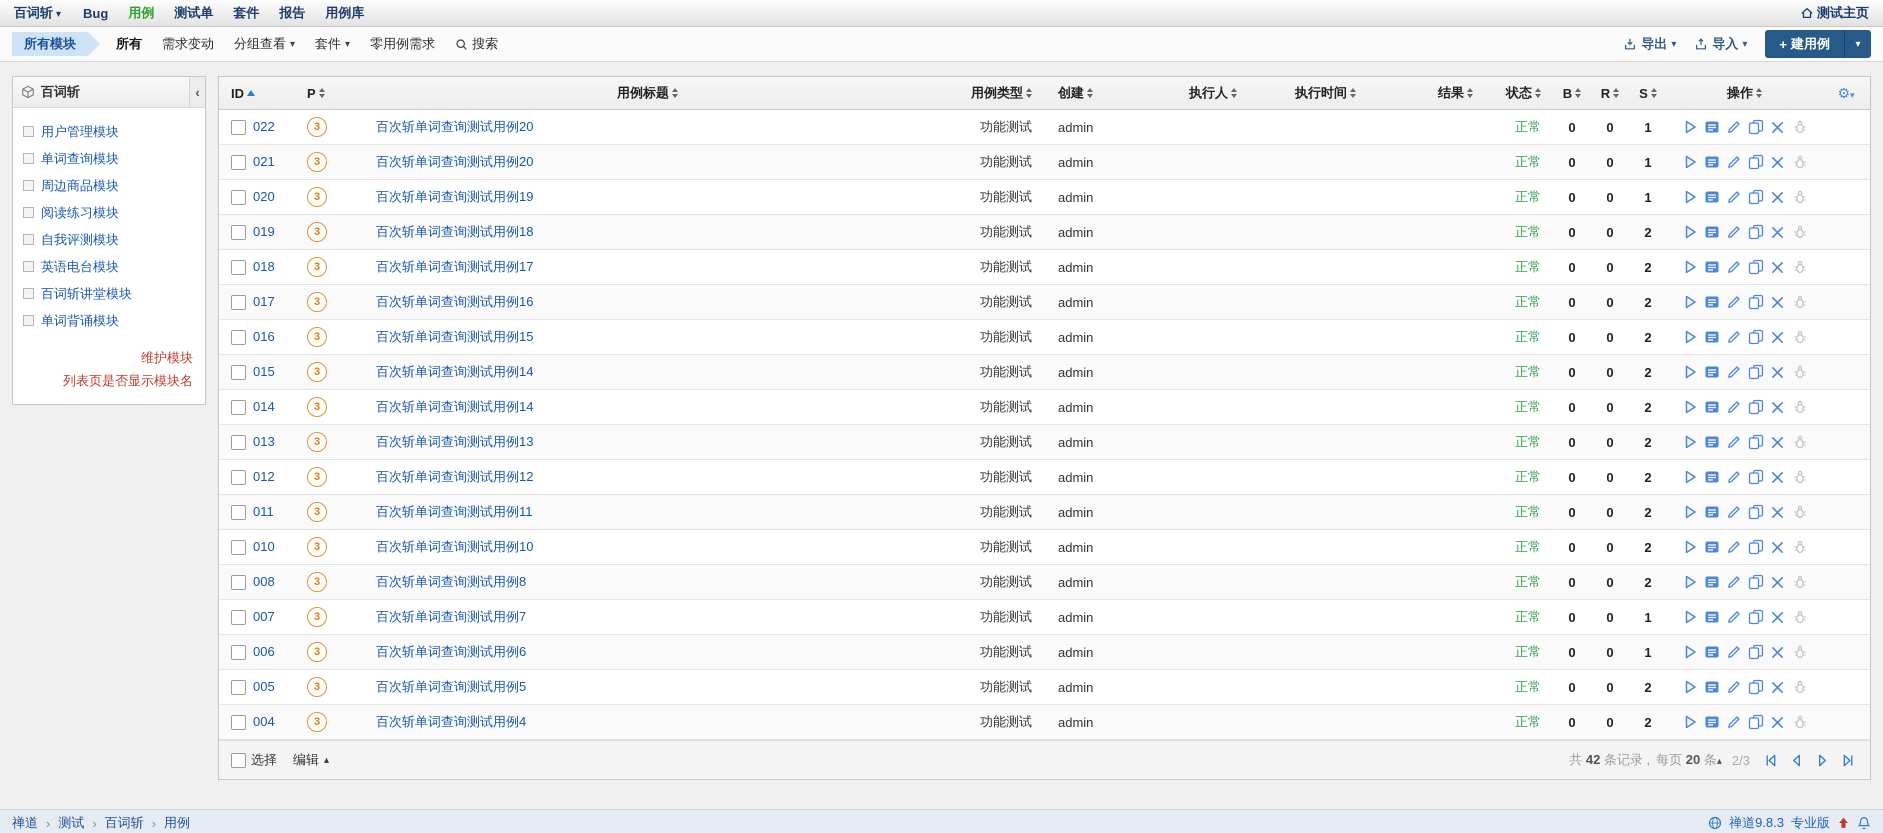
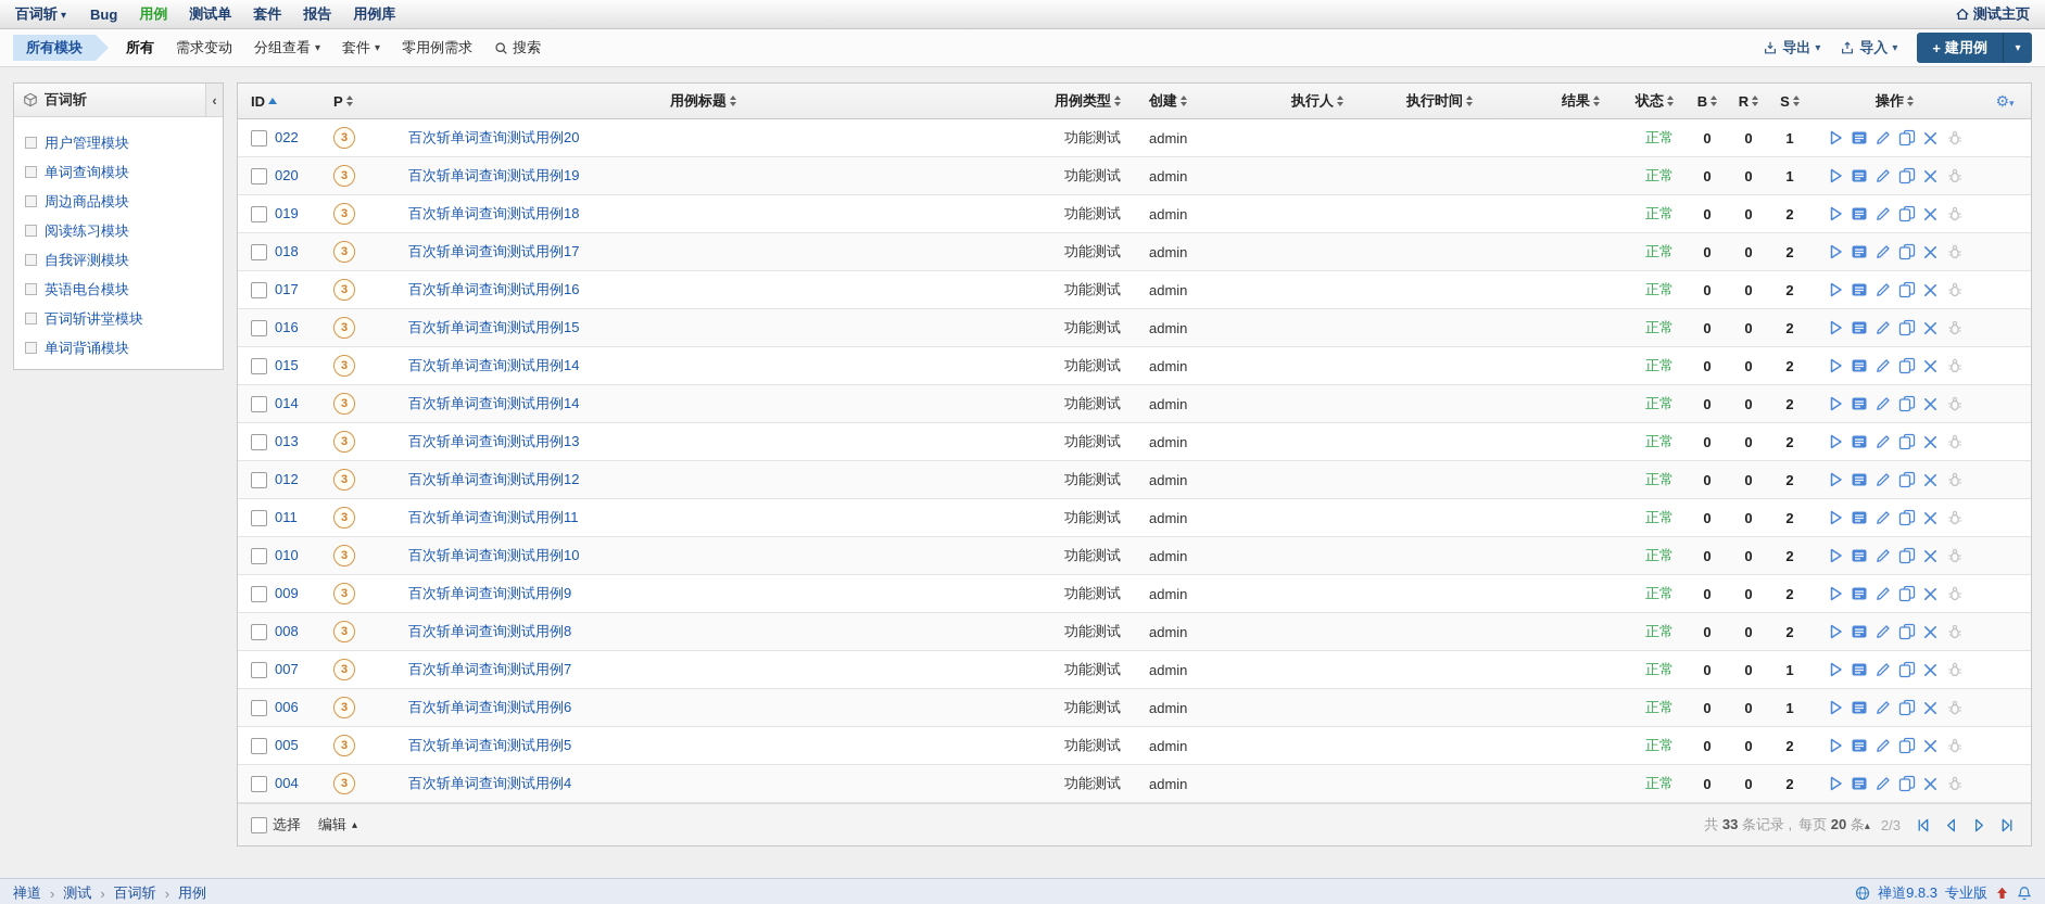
  百词斩 ▾
  Bug
  用例
  测试单
  套件
  报告
  用例库
  测试主页
  所有模块
  所有
  需求变动
  分组查看
  ▾
  套件
  ▾
  零用例需求
  搜索
  导出
  ▾
  导入
  ▾
  +
  建用例
  ▾
  百词斩
  ‹
  用户管理模块
  单词查询模块
  周边商品模块
  阅读练习模块
  自我评测模块
  英语电台模块
  百词斩讲堂模块
  单词背诵模块
- 维护模块
- 列表页是否显示模块名
  ID	P	用例标题	用例类型	创建	执行人	执行时间	结果	状态	B	R	S	操作	⚙▾
  022	3	百次斩单词查询测试用例20	功能测试	admin				正常	0	0	1
- 021	3	百次斩单词查询测试用例20	功能测试	admin				正常	0	0	1
  020	3	百次斩单词查询测试用例19	功能测试	admin				正常	0	0	1
  019	3	百次斩单词查询测试用例18	功能测试	admin				正常	0	0	2
  018	3	百次斩单词查询测试用例17	功能测试	admin				正常	0	0	2
  017	3	百次斩单词查询测试用例16	功能测试	admin				正常	0	0	2
  016	3	百次斩单词查询测试用例15	功能测试	admin				正常	0	0	2
  015	3	百次斩单词查询测试用例14	功能测试	admin				正常	0	0	2
  014	3	百次斩单词查询测试用例14	功能测试	admin				正常	0	0	2
  013	3	百次斩单词查询测试用例13	功能测试	admin				正常	0	0	2
  012	3	百次斩单词查询测试用例12	功能测试	admin				正常	0	0	2
  011	3	百次斩单词查询测试用例11	功能测试	admin				正常	0	0	2
  010	3	百次斩单词查询测试用例10	功能测试	admin				正常	0	0	2
+ 009	3	百次斩单词查询测试用例9	功能测试	admin				正常	0	0	2
  008	3	百次斩单词查询测试用例8	功能测试	admin				正常	0	0	2
  007	3	百次斩单词查询测试用例7	功能测试	admin				正常	0	0	1
  006	3	百次斩单词查询测试用例6	功能测试	admin				正常	0	0	1
  005	3	百次斩单词查询测试用例5	功能测试	admin				正常	0	0	2
  004	3	百次斩单词查询测试用例4	功能测试	admin				正常	0	0	2
  选择
  编辑
  ▴
- 共 42 条记录 ,
+ 共 33 条记录 ,
  每页 20 条▴
  2/3
  禅道
  ›
  测试
  ›
  百词斩
  ›
  用例
  禅道9.8.3
  专业版
